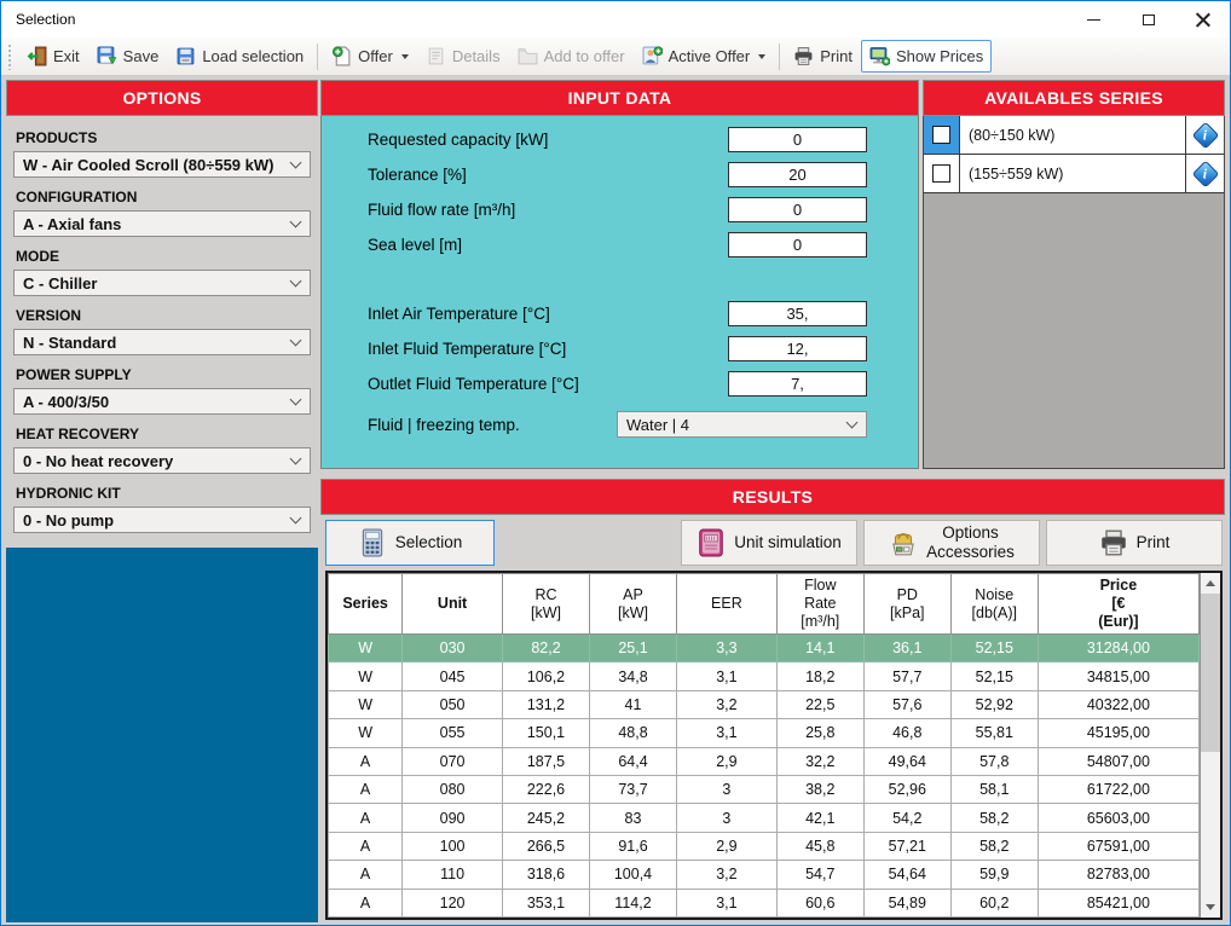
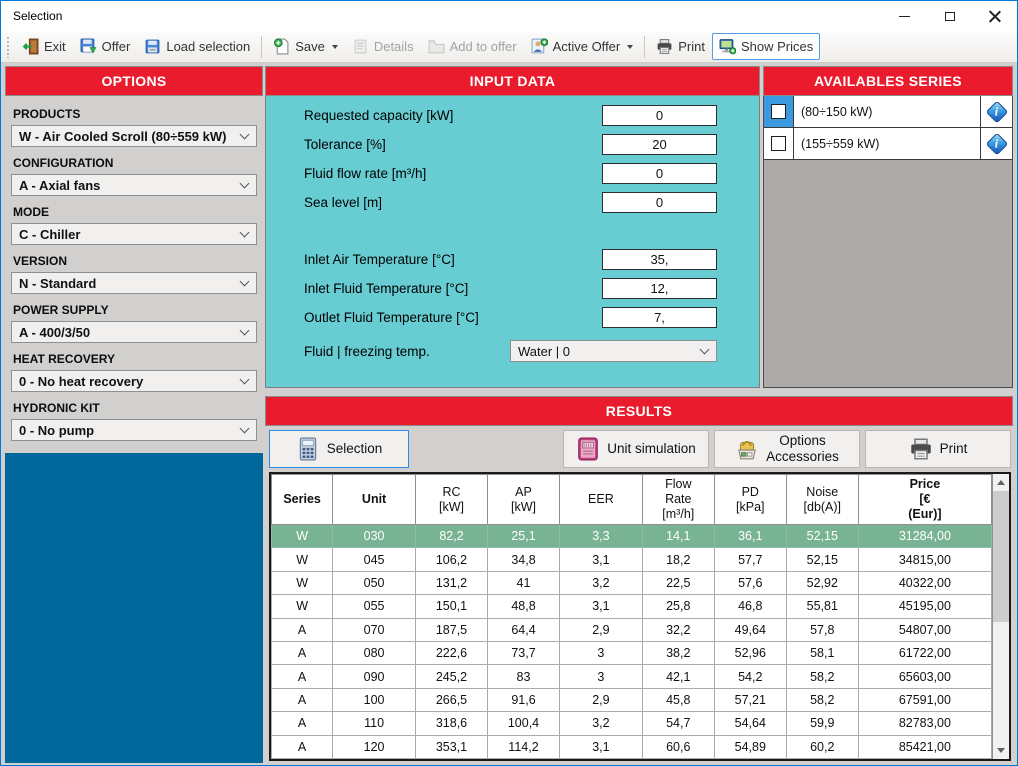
  Selection
  Exit
- Save
+ Offer
  Load selection
- Offer
+ Save
  Details
  Add to offer
  Active Offer
  Print
  Show Prices
  OPTIONS
  PRODUCTS
  W - Air Cooled Scroll (80÷559 kW)
  CONFIGURATION
  A - Axial fans
  MODE
  C - Chiller
  VERSION
  N - Standard
  POWER SUPPLY
  A - 400/3/50
  HEAT RECOVERY
  0 - No heat recovery
  HYDRONIC KIT
  0 - No pump
  INPUT DATA
  Requested capacity [kW]
  0
  Tolerance [%]
  20
  Fluid flow rate [m³/h]
  0
  Sea level [m]
  0
  Inlet Air Temperature [°C]
  35,
  Inlet Fluid Temperature [°C]
  12,
  Outlet Fluid Temperature [°C]
  7,
  Fluid | freezing temp.
- Water | 4
+ Water | 0
  AVAILABLES SERIES
  (80÷150 kW)
  (155÷559 kW)
  RESULTS
  Selection
  Unit simulation
  Options
  Accessories
  Print
  Series	Unit	RC [kW]	AP [kW]	EER	Flow Rate [m³/h]	PD [kPa]	Noise [db(A)]	Price [€ (Eur)]
  W	030	82,2	25,1	3,3	14,1	36,1	52,15	31284,00
  W	045	106,2	34,8	3,1	18,2	57,7	52,15	34815,00
  W	050	131,2	41	3,2	22,5	57,6	52,92	40322,00
  W	055	150,1	48,8	3,1	25,8	46,8	55,81	45195,00
  A	070	187,5	64,4	2,9	32,2	49,64	57,8	54807,00
  A	080	222,6	73,7	3	38,2	52,96	58,1	61722,00
  A	090	245,2	83	3	42,1	54,2	58,2	65603,00
  A	100	266,5	91,6	2,9	45,8	57,21	58,2	67591,00
  A	110	318,6	100,4	3,2	54,7	54,64	59,9	82783,00
  A	120	353,1	114,2	3,1	60,6	54,89	60,2	85421,00
